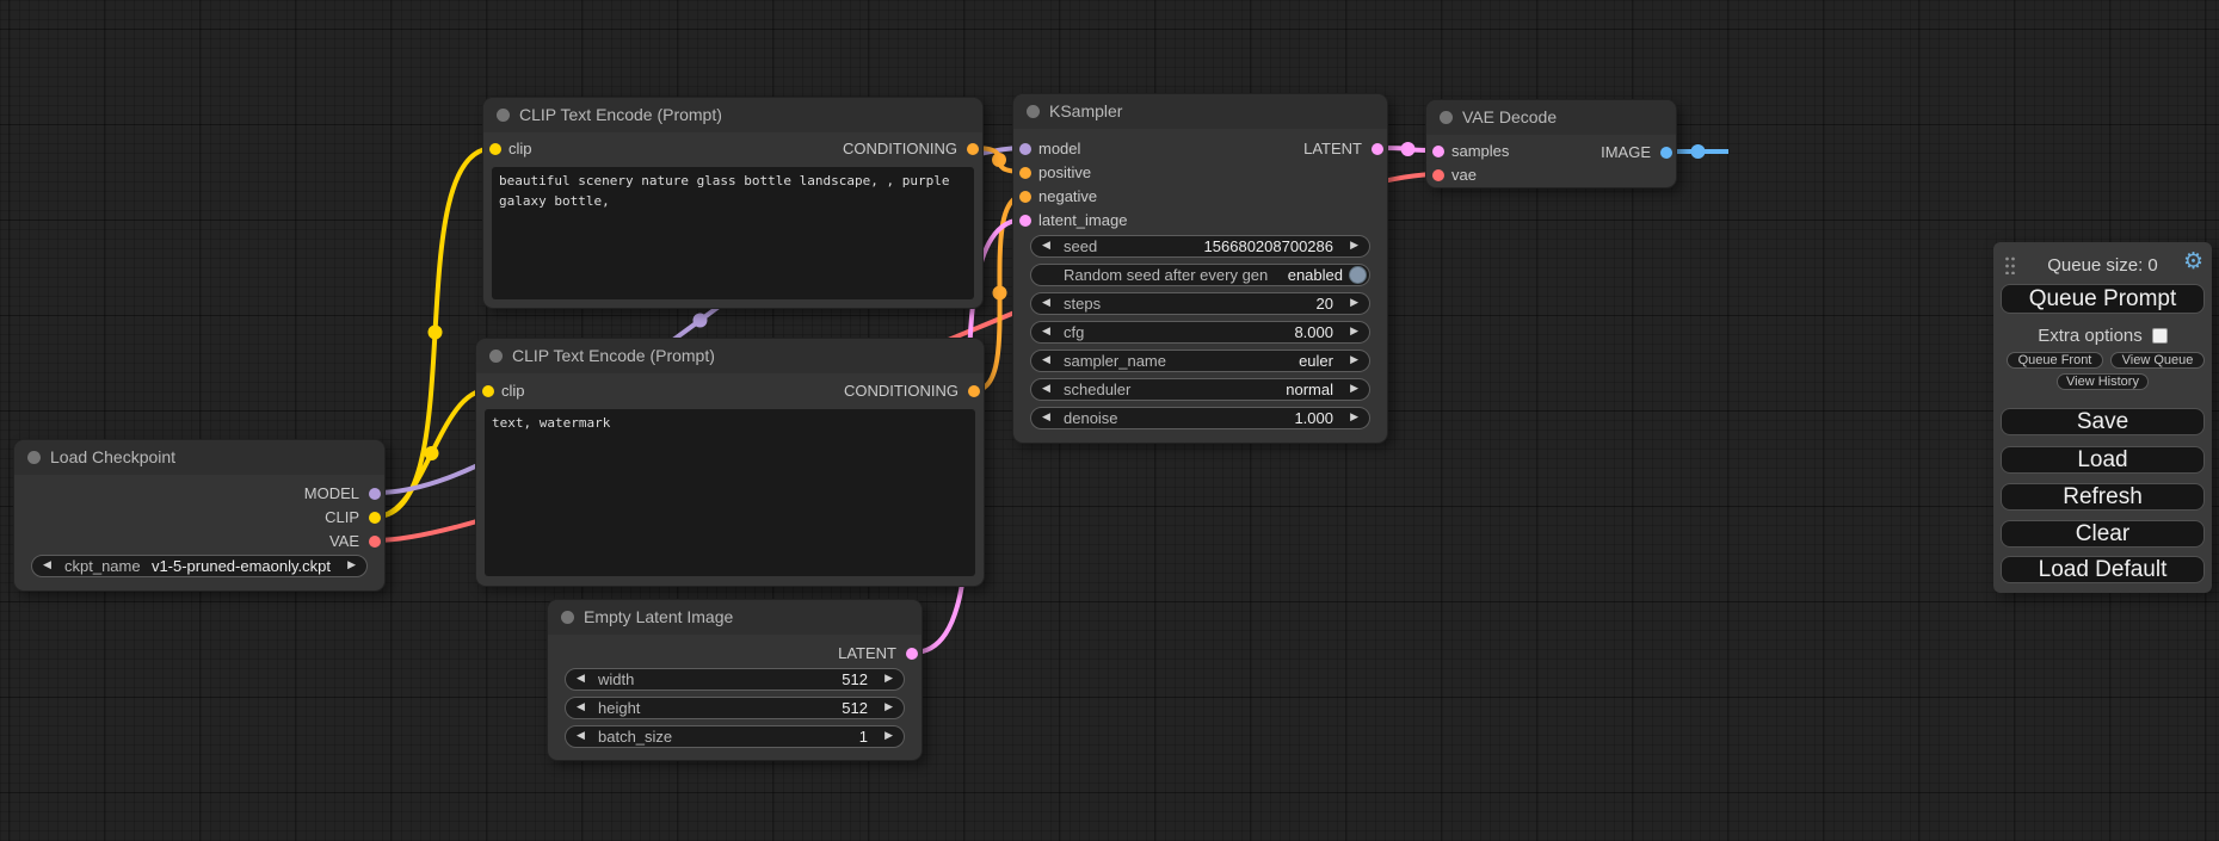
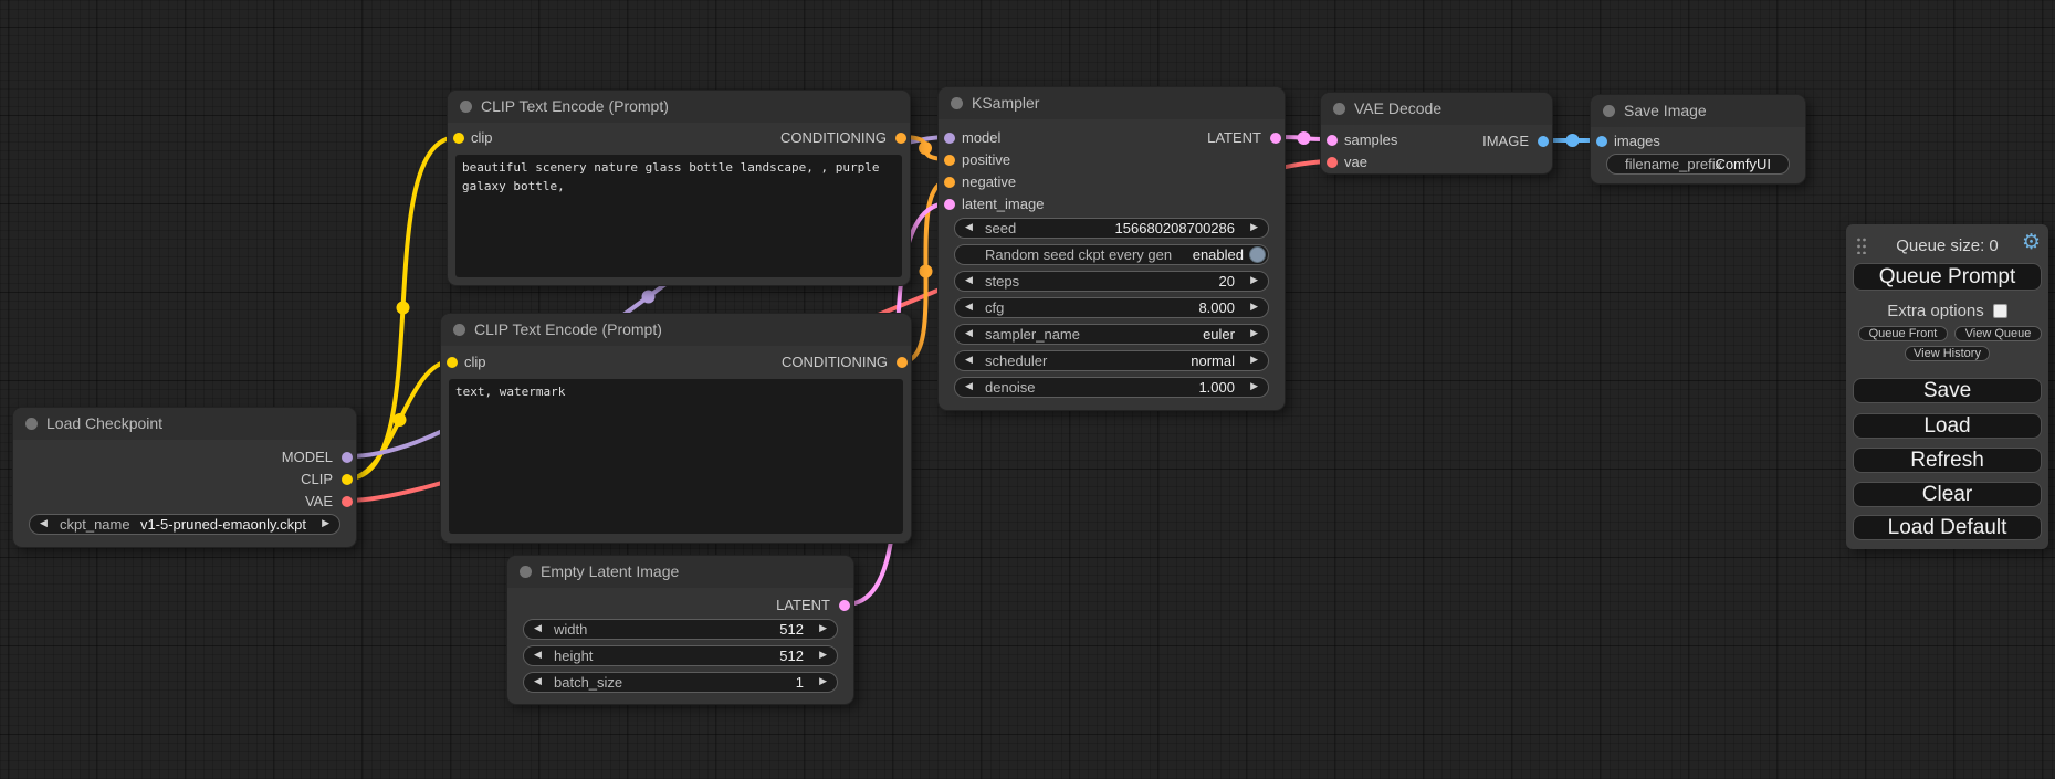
  Load Checkpoint
  MODEL
  CLIP
  VAE
  ◀
  ▶
  ckpt_name
  v1-5-pruned-emaonly.ckpt
  CLIP Text Encode (Prompt)
  clip
  CONDITIONING
  CLIP Text Encode (Prompt)
  clip
  CONDITIONING
  text, watermark
  Empty Latent Image
  LATENT
  ◀
  ▶
  width
  512
  ◀
  ▶
  height
  512
  ◀
  ▶
  batch_size
  1
  KSampler
  model
  positive
  negative
  latent_image
  LATENT
  ◀
  ▶
  seed
  156680208700286
- Random seed after every gen
+ Random seed ckpt every gen
  enabled
  ◀
  ▶
  steps
  20
  ◀
  ▶
  cfg
  8.000
  ◀
  ▶
  sampler_name
  euler
  ◀
  ▶
  scheduler
  normal
  ◀
  ▶
  denoise
  1.000
  VAE Decode
  samples
  vae
  IMAGE
+ Save Image
+ images
+ filename_prefix
+ ComfyUI
  Queue size: 0
  ⚙
  Queue Prompt
  Extra options
  Queue Front
  View Queue
  View History
  Save
  Load
  Refresh
  Clear
  Load Default
